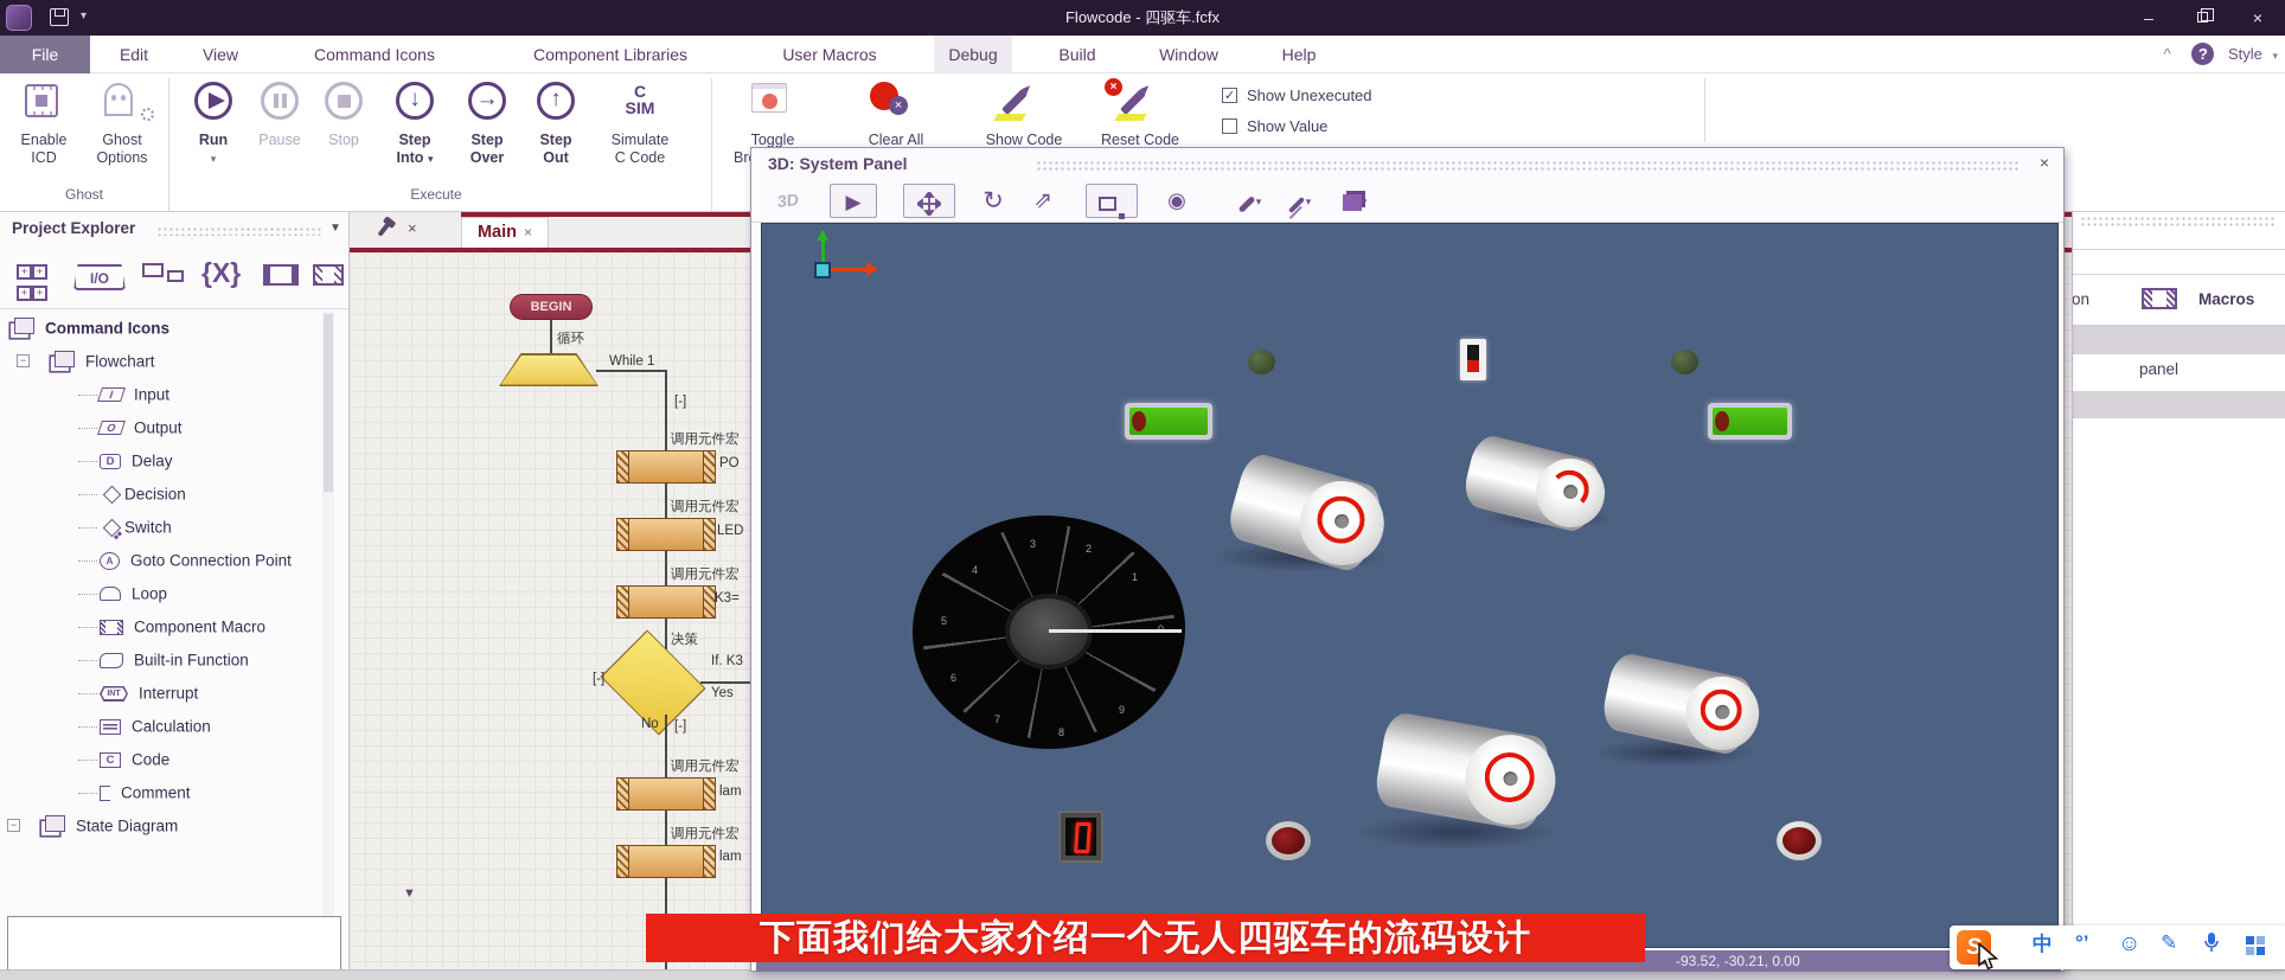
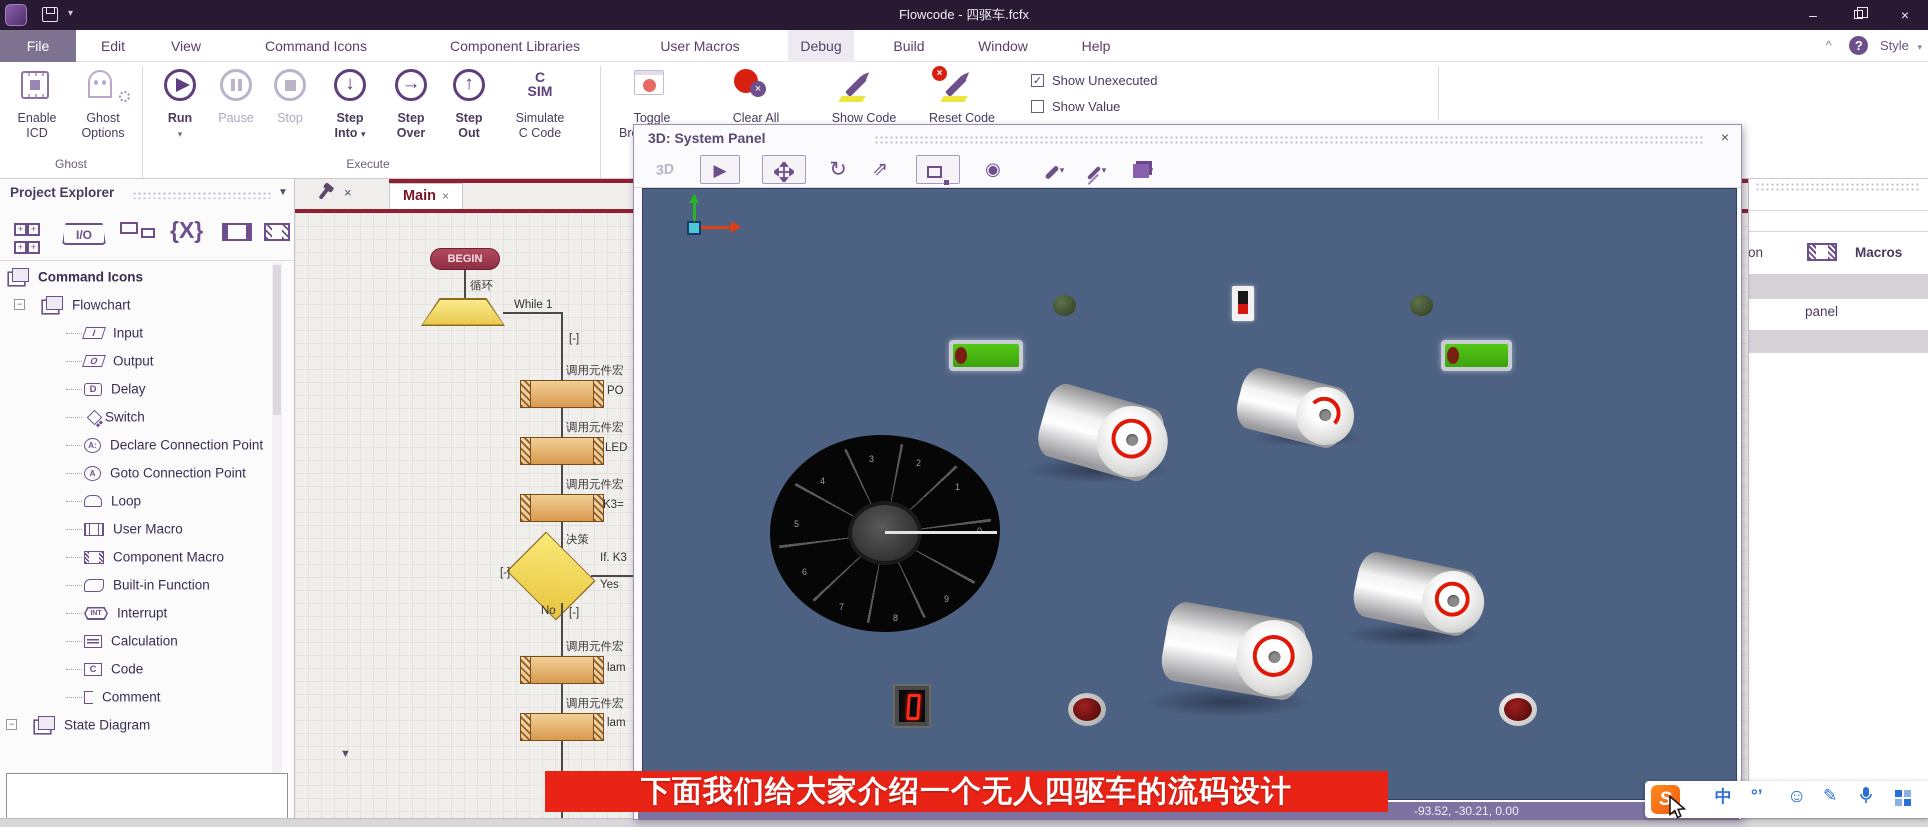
  ▾
  Flowcode - 四驱车.fcfx
  –
  ×
  File
  Edit
  View
  Command Icons
  Component Libraries
  User Macros
  Debug
  Build
  Window
  Help
  ^ ? Style ▾
  Enable
  ICD
  Ghost
  Options
  Ghost
  Run
  ▾
  Pause
  Stop
  ↓
  Step
  Into ▾
  →
  Step
  Over
  ↑
  Step
  Out
  C
  SIM
  Simulate
  C Code
  Execute
  Toggle
  ×
  Clear All
  Show Code
  ×
  Reset Code
  ✓
  Show Unexecuted
  Show Value
  Project Explorer
  ▼
  + +
  + +
  I/O
  {X}
  Command Icons
  −
  Flowchart
  D Delay
- Decision
  Switch
+ A: Declare Connection Point
  A Goto Connection Point
  Loop
+ User Macro
  Component Macro
  Built-in Function
  Interrupt
  Calculation
  C Code
  Comment
  −
  State Diagram
  ×
  ▼
  Main ×
  BEGIN
  循环
  While 1
  [-]
  调用元件宏
  PO
  调用元件宏
  LED
  调用元件宏
  K3=
  决策
  If. K3
  Yes
  No
  [-]
  [-]
  调用元件宏
  lam
  调用元件宏
  lam
  Macros
  panel
  3D: System Panel
  ×
  ▶
  ↻
  ⇗
  ◉
  ▾
  ▾
  ▾
  1
  2
  3
  4
  5
  6
  7
  8
  9
  -93.52, -30.21, 0.00
  下面我们给大家介绍一个无人四驱车的流码设计
  S
  中
  °’
  ☺
  ✎
